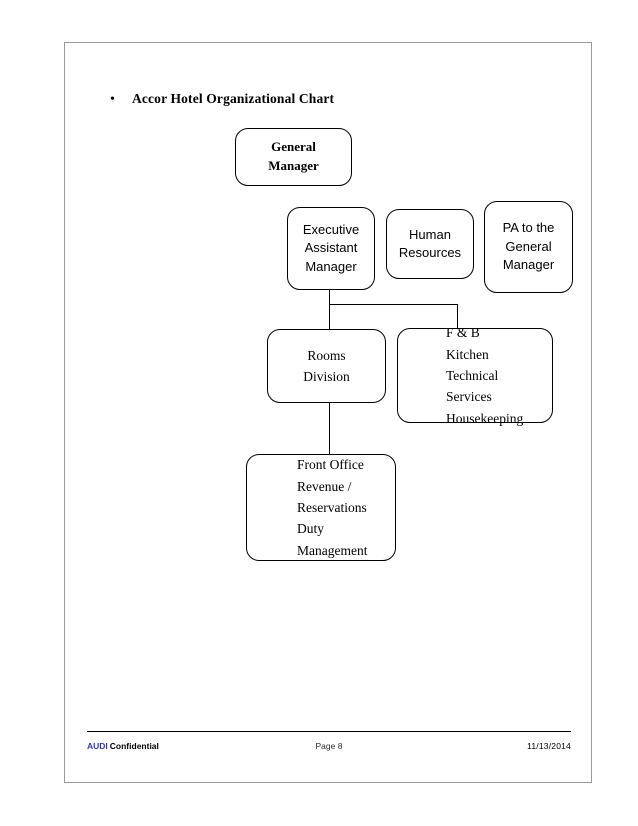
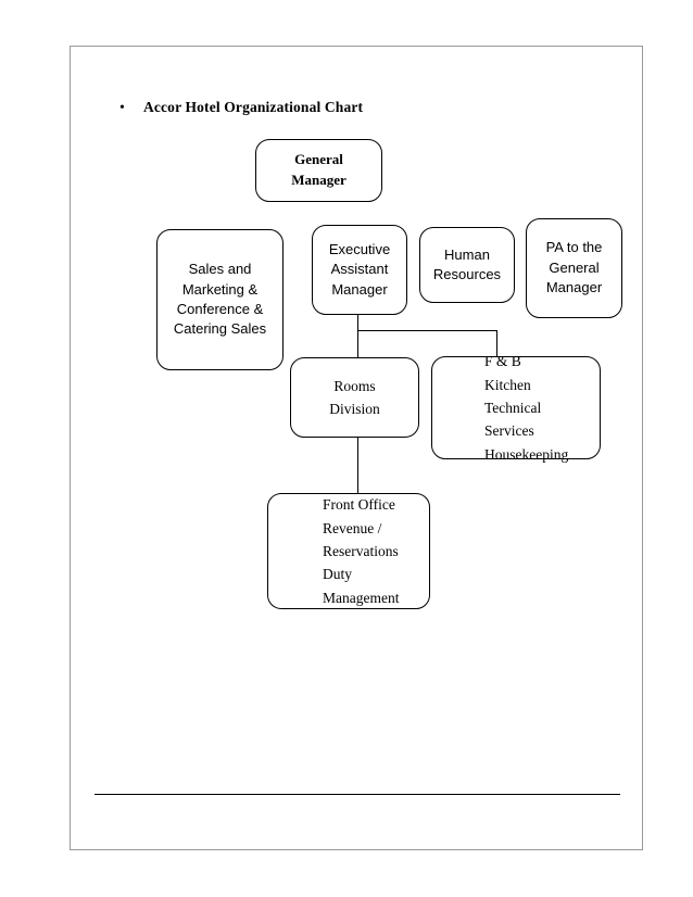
  •
  Accor Hotel Organizational Chart
  General
  Manager
+ Sales and
+ Marketing &
+ Conference &
+ Catering Sales
  Executive
  Assistant
  Manager
  Human
  Resources
  PA to the
  General
  Manager
  Rooms
  Division
  F & B
  Kitchen
  Technical
  Services
  Housekeeping
  Front Office
  Revenue /
  Reservations
  Duty
  Management
- AUDI Confidential
- Page 8
- 11/13/2014
